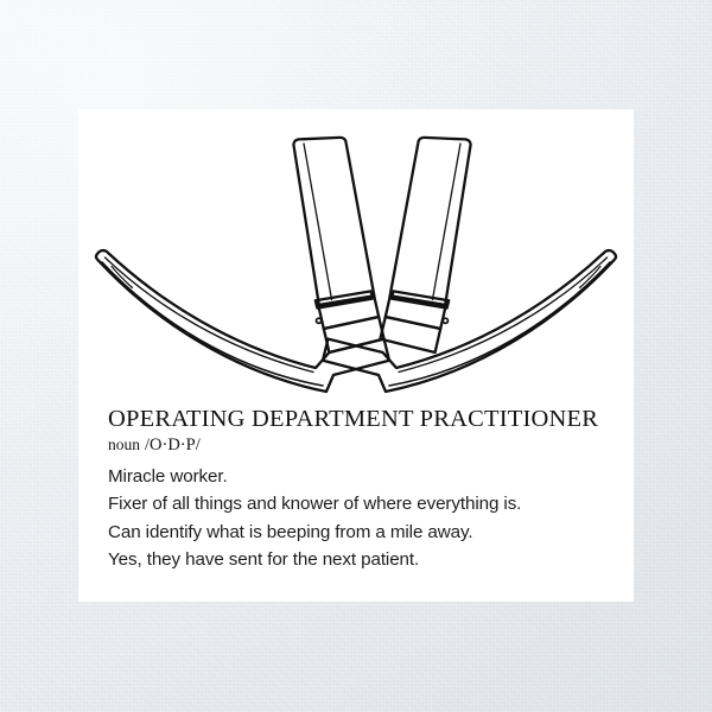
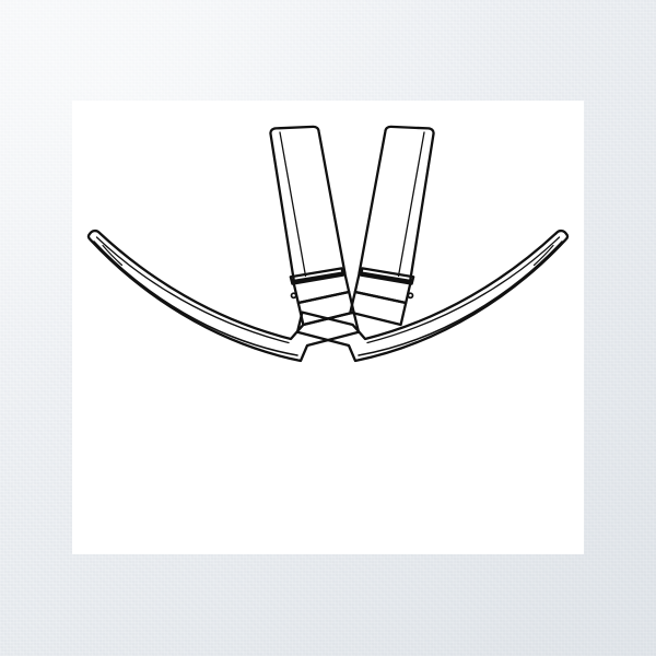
- OPERATING DEPARTMENT PRACTITIONER
- noun /O·D·P/
- Miracle worker.
- Fixer of all things and knower of where everything is.
- Can identify what is beeping from a mile away.
- Yes, they have sent for the next patient.
